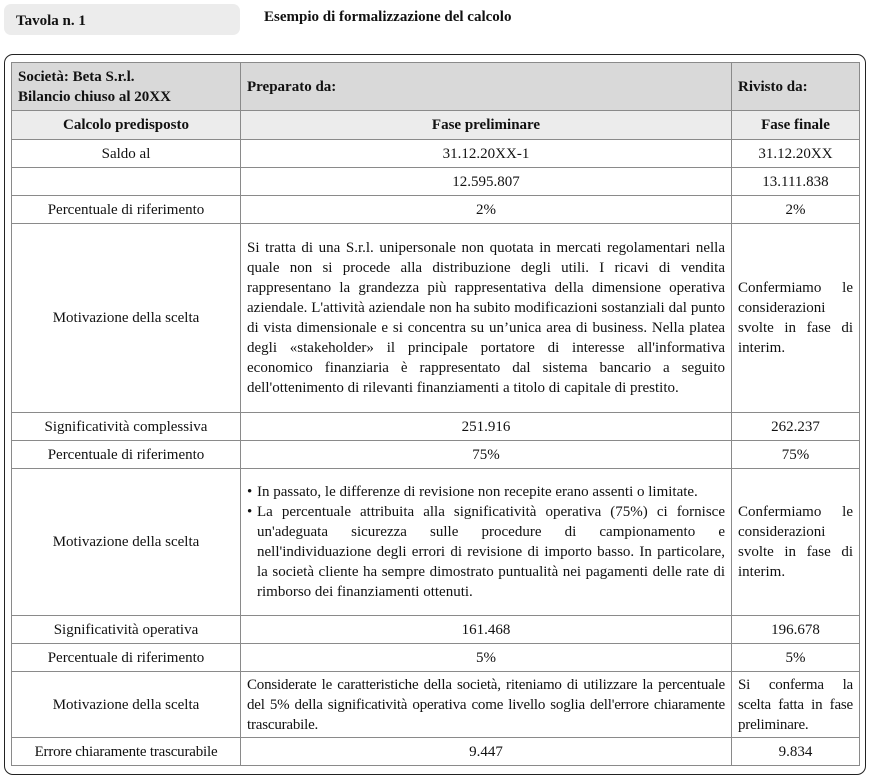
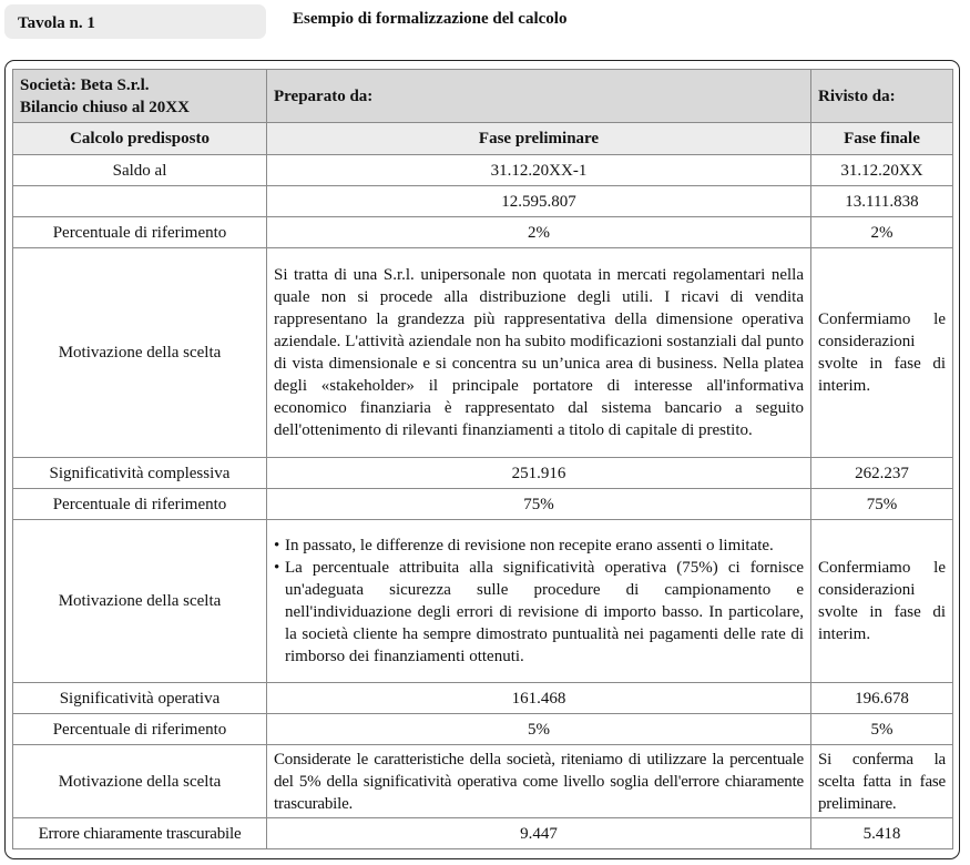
  Tavola n. 1
  Esempio di formalizzazione del calcolo
  Società: Beta S.r.l. Bilancio chiuso al 20XX	Preparato da:	Rivisto da:
  Calcolo predisposto	Fase preliminare	Fase finale
  Saldo al	31.12.20XX-1	31.12.20XX
  	12.595.807	13.111.838
  Percentuale di riferimento	2%	2%
  Motivazione della scelta	Si tratta di una S.r.l. unipersonale non quotata in mercati regolamentari nella quale non si procede alla distribuzione degli utili. I ricavi di vendita rappresentano la grandezza più rappresentativa della dimensione operativa aziendale. L'attività aziendale non ha subito modificazioni sostanziali dal punto di vista dimensionale e si concentra su un’unica area di business. Nella platea degli «stakeholder» il principale portatore di interesse all'informativa economico finanziaria è rappresentato dal sistema bancario a seguito dell'ottenimento di rilevanti finanziamenti a titolo di capitale di prestito.	Confermiamo le considerazioni svolte in fase di interim.
  Significatività complessiva	251.916	262.237
  Percentuale di riferimento	75%	75%
  Motivazione della scelta	In passato, le differenze di revisione non recepite erano assenti o limitate. La percentuale attribuita alla significatività operativa (75%) ci fornisce un'adeguata sicurezza sulle procedure di campionamento e nell'individuazione degli errori di revisione di importo basso. In particolare, la società cliente ha sempre dimostrato puntualità nei pagamenti delle rate di rimborso dei finanziamenti ottenuti.	Confermiamo le considerazioni svolte in fase di interim.
  Significatività operativa	161.468	196.678
  Percentuale di riferimento	5%	5%
  Motivazione della scelta	Considerate le caratteristiche della società, riteniamo di utilizzare la percentuale del 5% della significatività operativa come livello soglia dell'errore chiaramente trascurabile.	Si conferma la scelta fatta in fase preliminare.
- Errore chiaramente trascurabile	9.447	9.834
+ Errore chiaramente trascurabile	9.447	5.418
